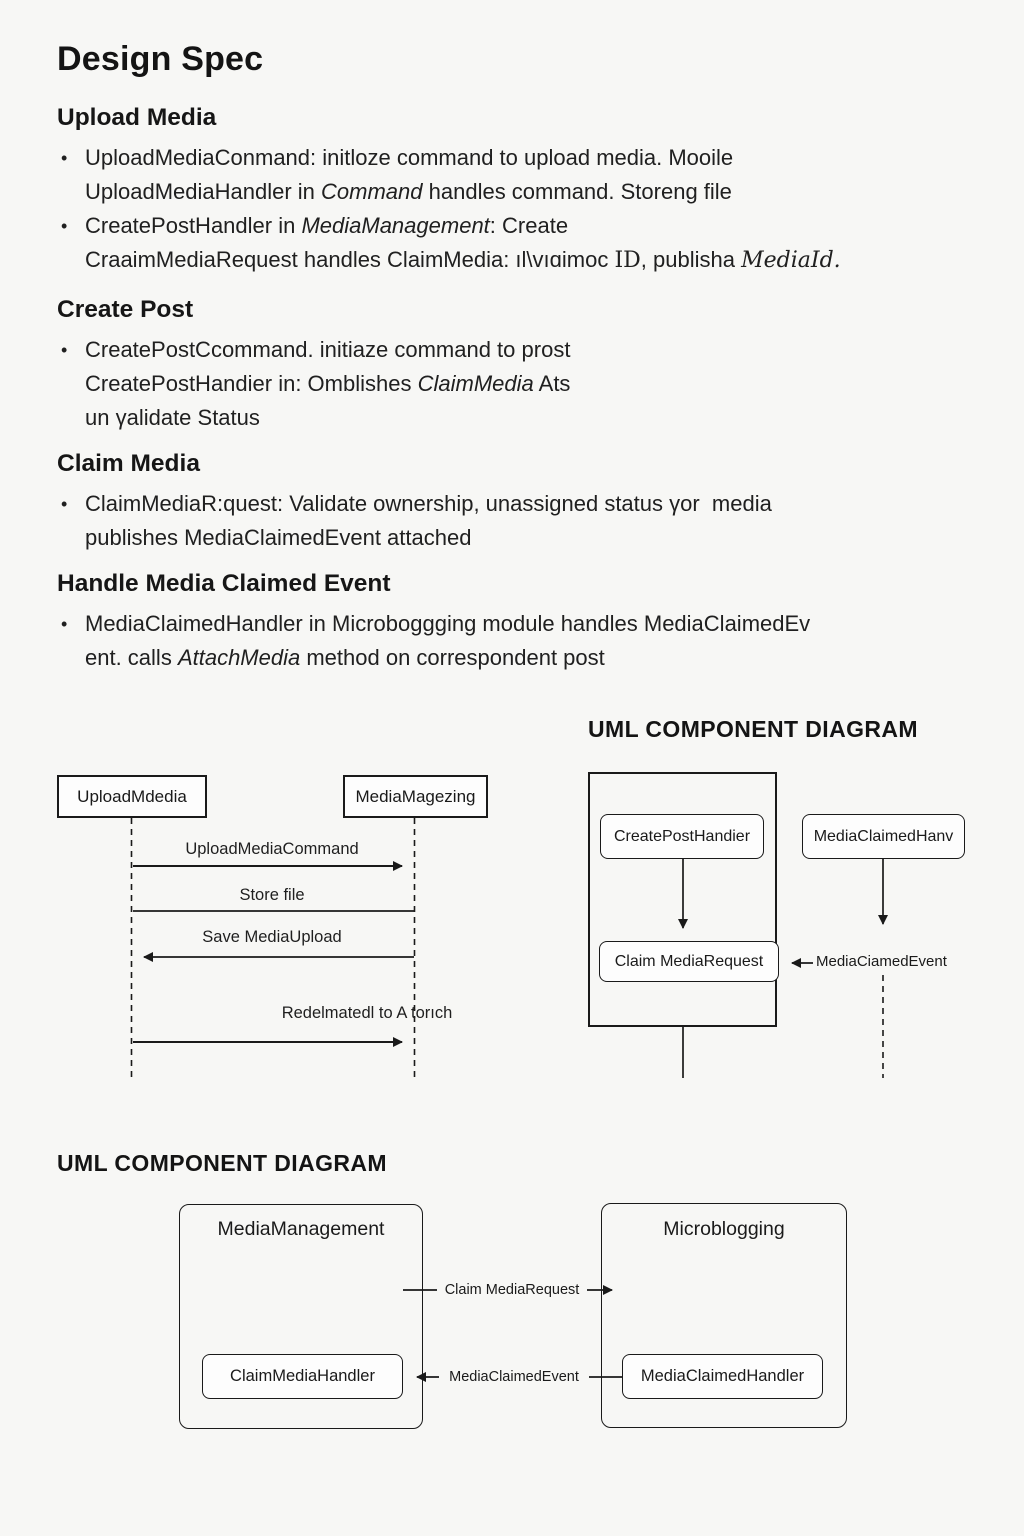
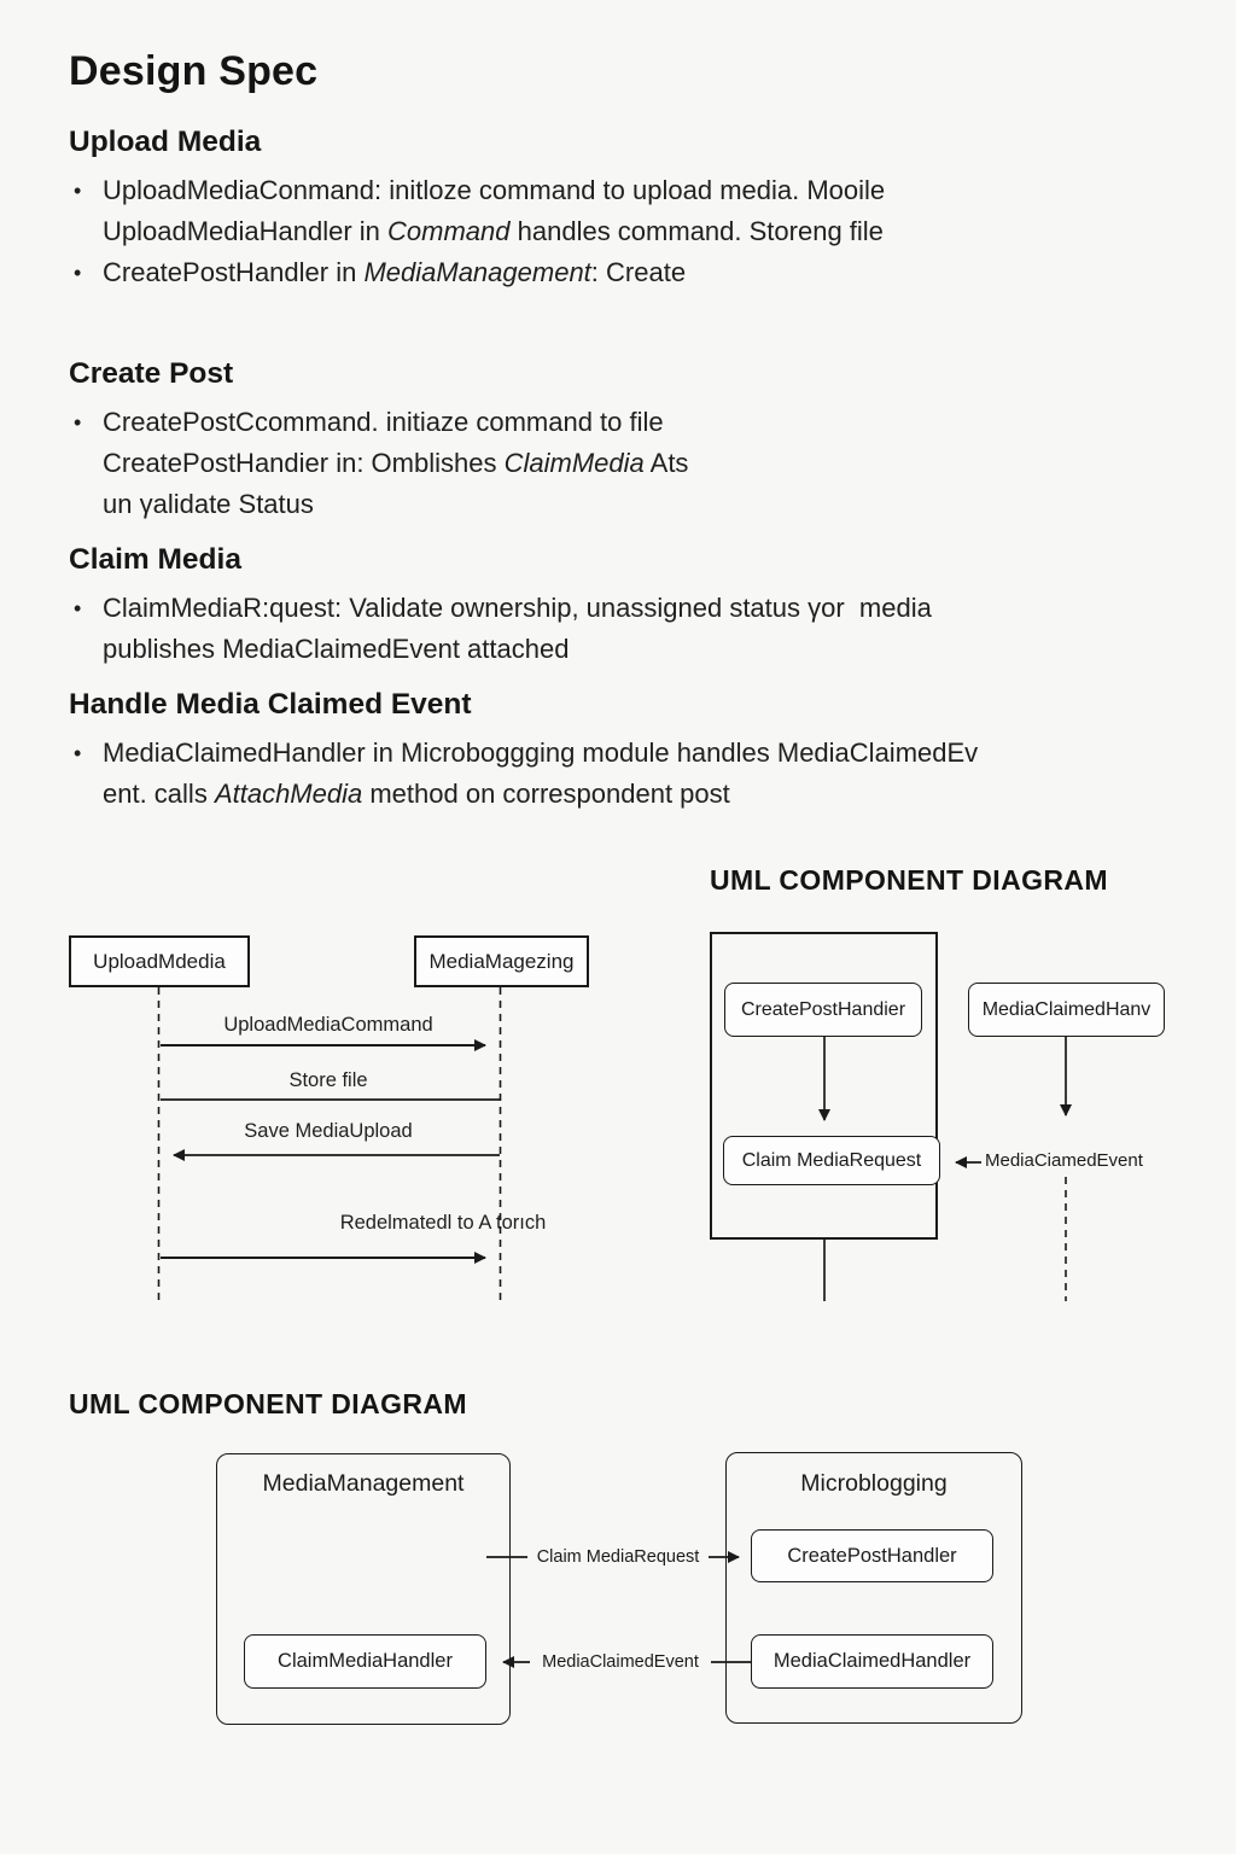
  Design Spec
  Upload Media
  •
  UploadMediaConmand: initloze command to upload media. Mooile
  UploadMediaHandler in Command handles command. Storeng file
  •
  CreatePostHandler in MediaManagement: Create
- CraaimMediaRequest handles ClaimMedia: ıl\vıɑimoc ID, publisha MediaId.
  Create Post
  •
- CreatePostCcommand. initiaze command to prost
+ CreatePostCcommand. initiaze command to file
  CreatePostHandier in: Omblishes ClaimMedia Ats
  un γalidate Status
  Claim Media
  •
  ClaimMediaR:quest: Validate ownership, unassigned status γor media
  publishes MediaClaimedEvent attached
  Handle Media Claimed Event
  •
  MediaClaimedHandler in Microboggging module handles MediaClaimedEv
  ent. calls AttachMedia method on correspondent post
  UploadMdedia
  MediaMagezing
  UploadMediaCommand
  Store file
  Save MediaUpload
  Redelmatedl to A torıch
  UML COMPONENT DIAGRAM
  CreatePostHandier
  Claim MediaRequest
  MediaClaimedHanv
  MediaCiamedEvent
  UML COMPONENT DIAGRAM
  MediaManagement
  ClaimMediaHandler
  Microblogging
+ CreatePostHandler
  MediaClaimedHandler
  Claim MediaRequest
  MediaClaimedEvent
